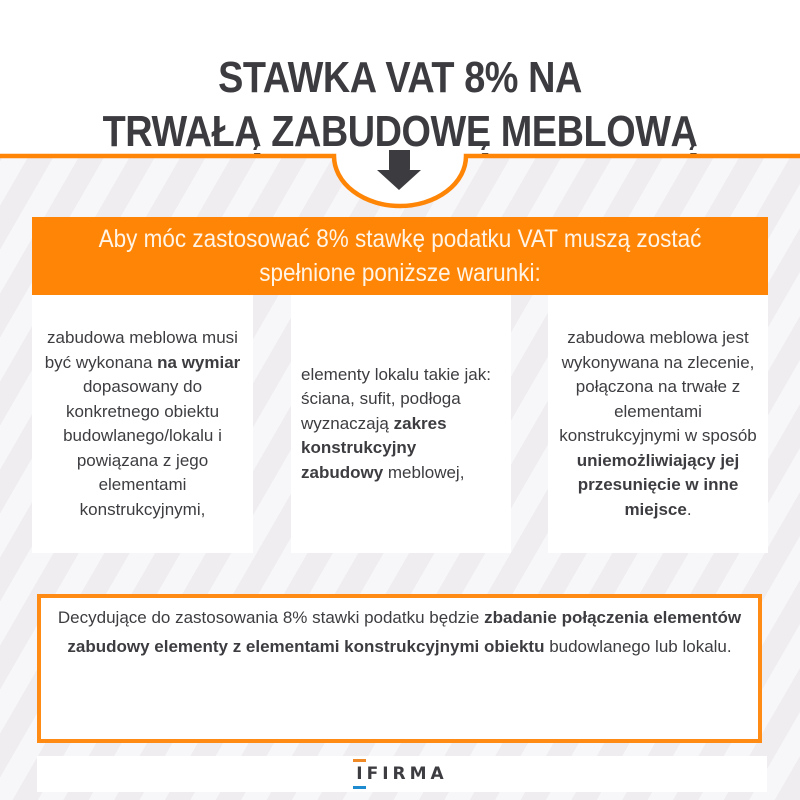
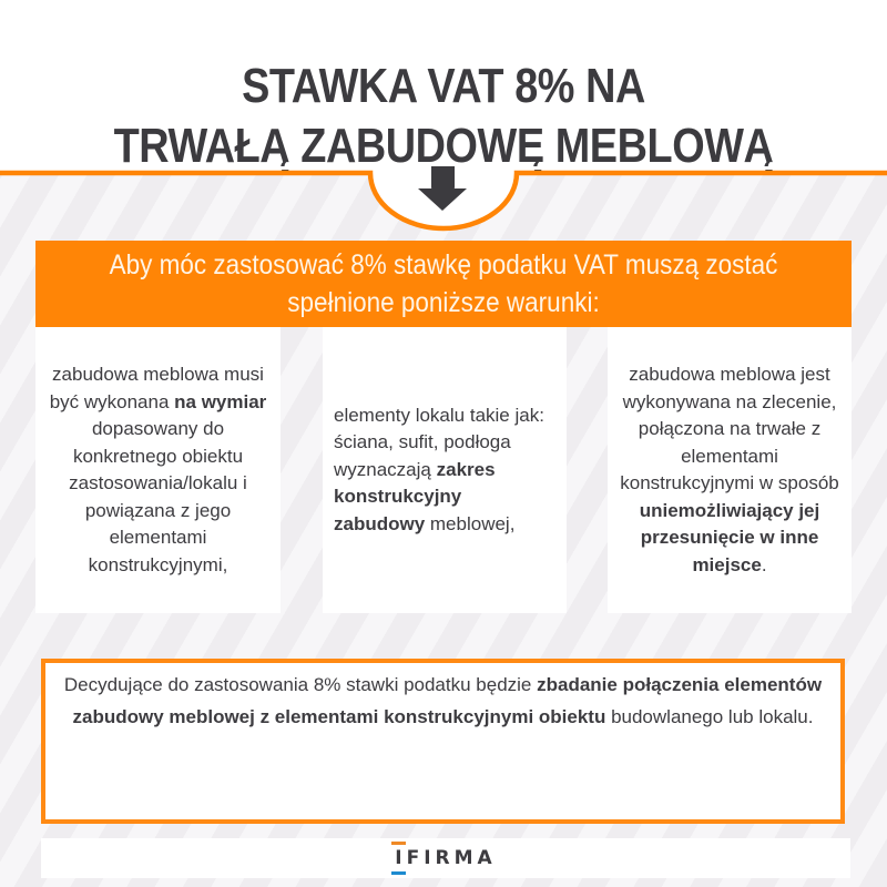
  STAWKA VAT 8% NA
  TRWAŁĄ ZABUDOWĘ MEBLOWĄ
  Aby móc zastosować 8% stawkę podatku VAT muszą zostać
  spełnione poniższe warunki:
- zabudowa meblowa musi być wykonana na wymiar dopasowany do konkretnego obiektu budowlanego/lokalu i powiązana z jego elementami konstrukcyjnymi,
+ zabudowa meblowa musi być wykonana na wymiar dopasowany do konkretnego obiektu zastosowania/lokalu i powiązana z jego elementami konstrukcyjnymi,
  elementy lokalu takie jak: ściana, sufit, podłoga wyznaczają zakres konstrukcyjny zabudowy meblowej,
  zabudowa meblowa jest wykonywana na zlecenie, połączona na trwałe z elementami konstrukcyjnymi w sposób uniemożliwiający jej przesunięcie w inne miejsce.
- Decydujące do zastosowania 8% stawki podatku będzie zbadanie połączenia elementów zabudowy elementy z elementami konstrukcyjnymi obiektu budowlanego lub lokalu.
+ Decydujące do zastosowania 8% stawki podatku będzie zbadanie połączenia elementów zabudowy meblowej z elementami konstrukcyjnymi obiektu budowlanego lub lokalu.
  IFIRMA
